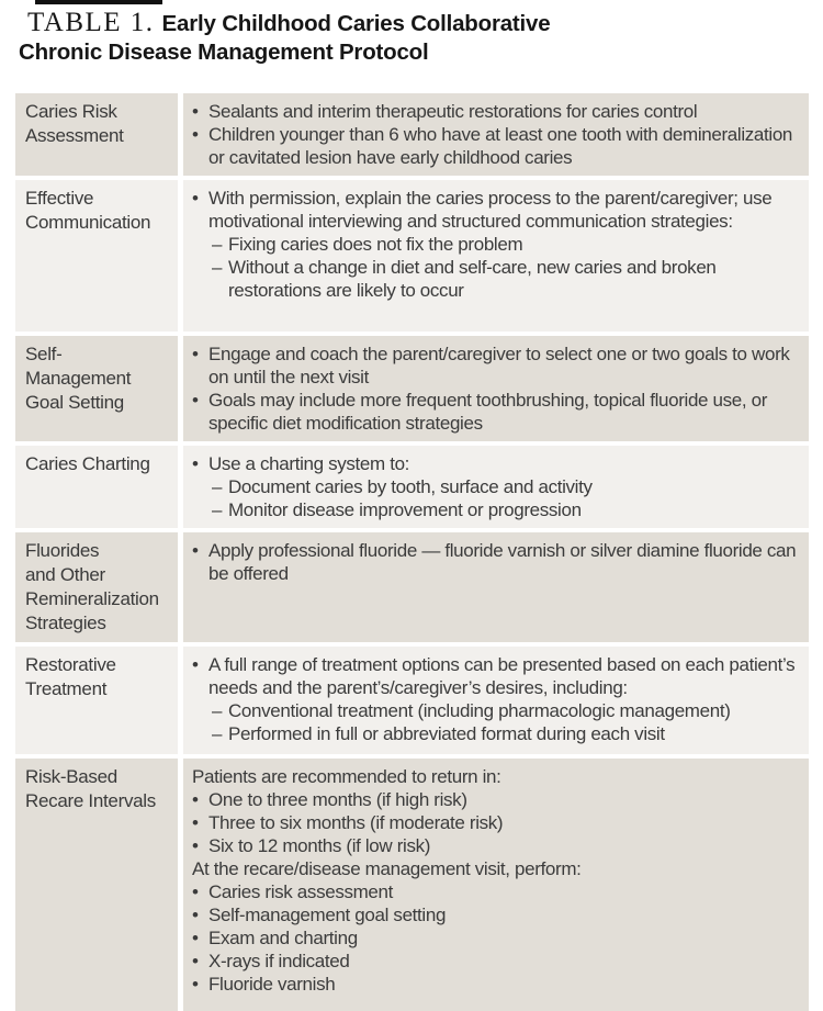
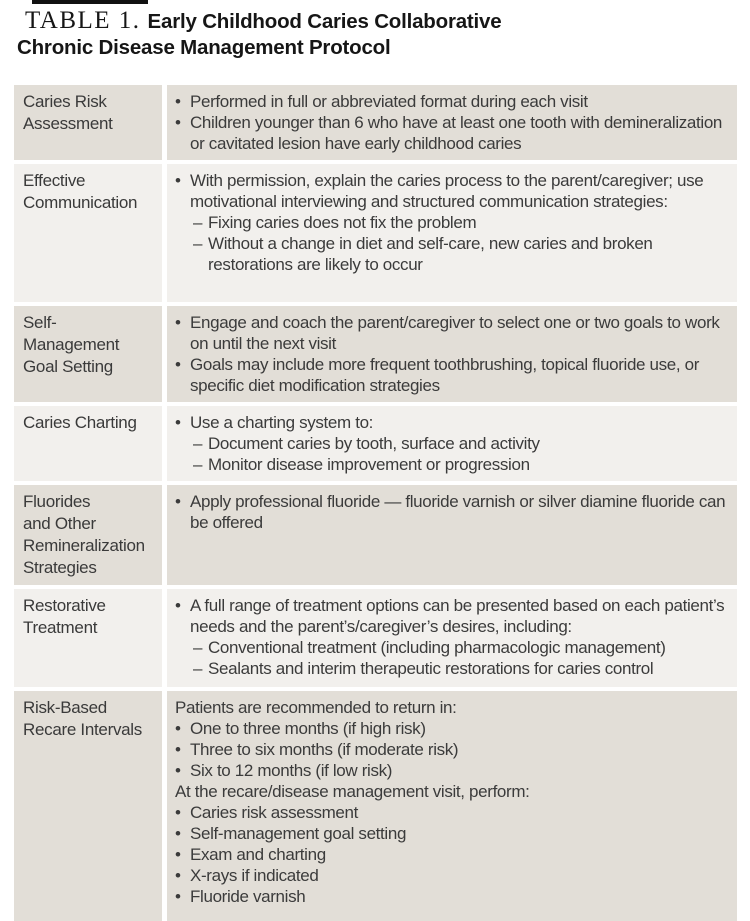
  TABLE 1. Early Childhood Caries Collaborative
  Chronic Disease Management Protocol
  Caries Risk
  Assessment
- • Sealants and interim therapeutic restorations for caries control
+ • Performed in full or abbreviated format during each visit
  • Children younger than 6 who have at least one tooth with demineralization or cavitated lesion have early childhood caries
  Effective
  Communication
  • With permission, explain the caries process to the parent/caregiver; use motivational interviewing and structured communication strategies:
  – Fixing caries does not fix the problem
  – Without a change in diet and self-care, new caries and broken restorations are likely to occur
  Self-
  Management
  Goal Setting
  • Engage and coach the parent/caregiver to select one or two goals to work on until the next visit
  • Goals may include more frequent toothbrushing, topical fluoride use, or specific diet modification strategies
  Caries Charting
  • Use a charting system to:
  – Document caries by tooth, surface and activity
  – Monitor disease improvement or progression
  Fluorides
  and Other
  Remineralization
  Strategies
  • Apply professional fluoride — fluoride varnish or silver diamine fluoride can be offered
  Restorative
  Treatment
  • A full range of treatment options can be presented based on each patient’s needs and the parent’s/caregiver’s desires, including:
  – Conventional treatment (including pharmacologic management)
- – Performed in full or abbreviated format during each visit
+ – Sealants and interim therapeutic restorations for caries control
  Risk-Based
  Recare Intervals
  Patients are recommended to return in:
  • One to three months (if high risk)
  • Three to six months (if moderate risk)
  • Six to 12 months (if low risk)
  At the recare/disease management visit, perform:
  • Caries risk assessment
  • Self-management goal setting
  • Exam and charting
  • X-rays if indicated
  • Fluoride varnish
